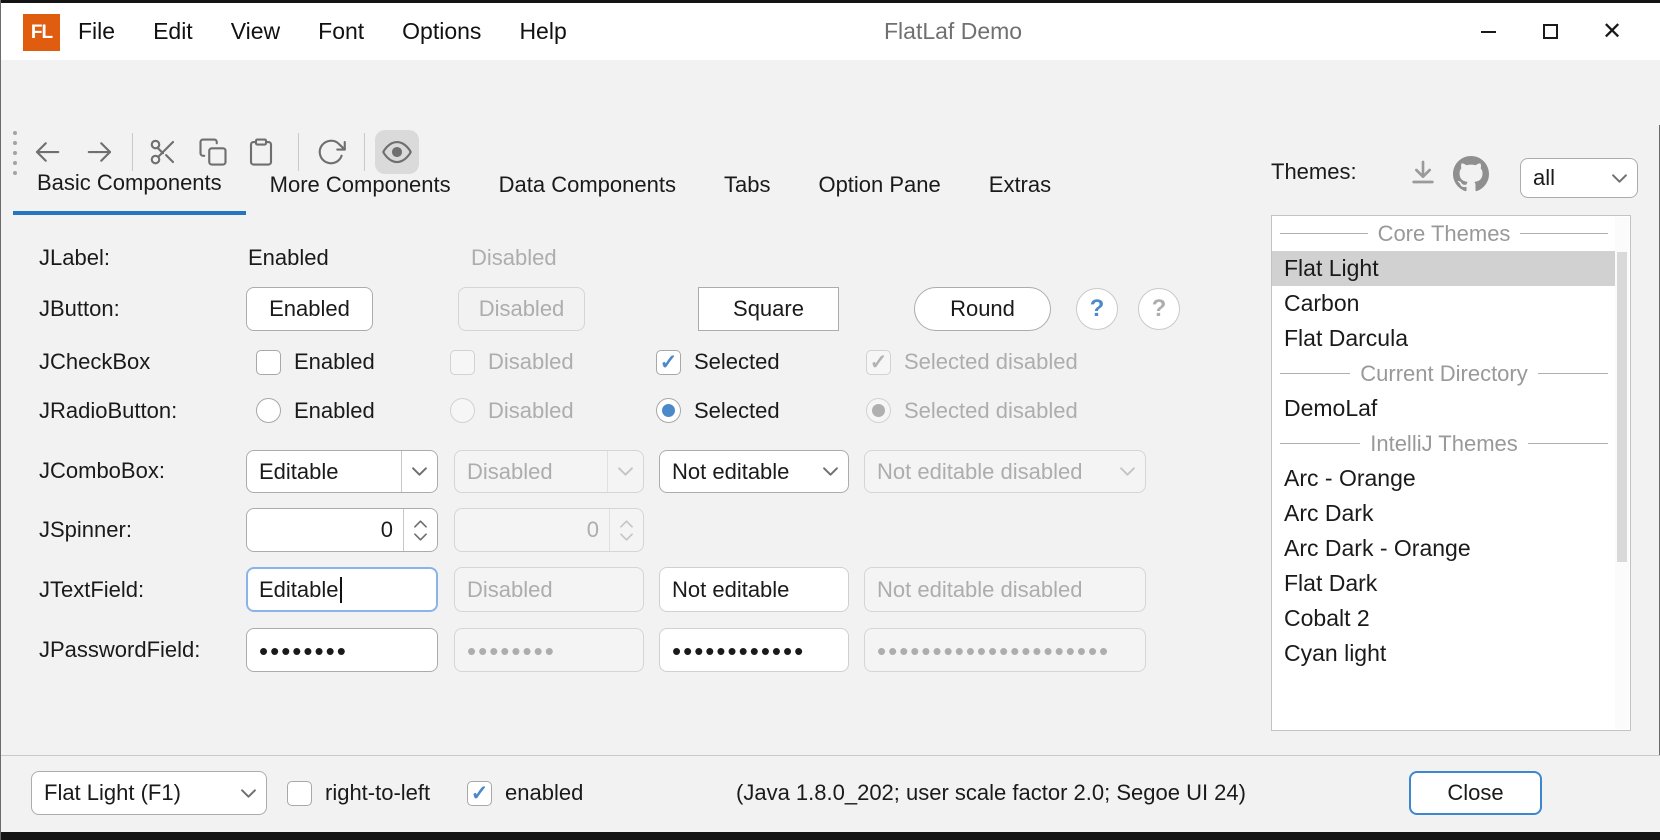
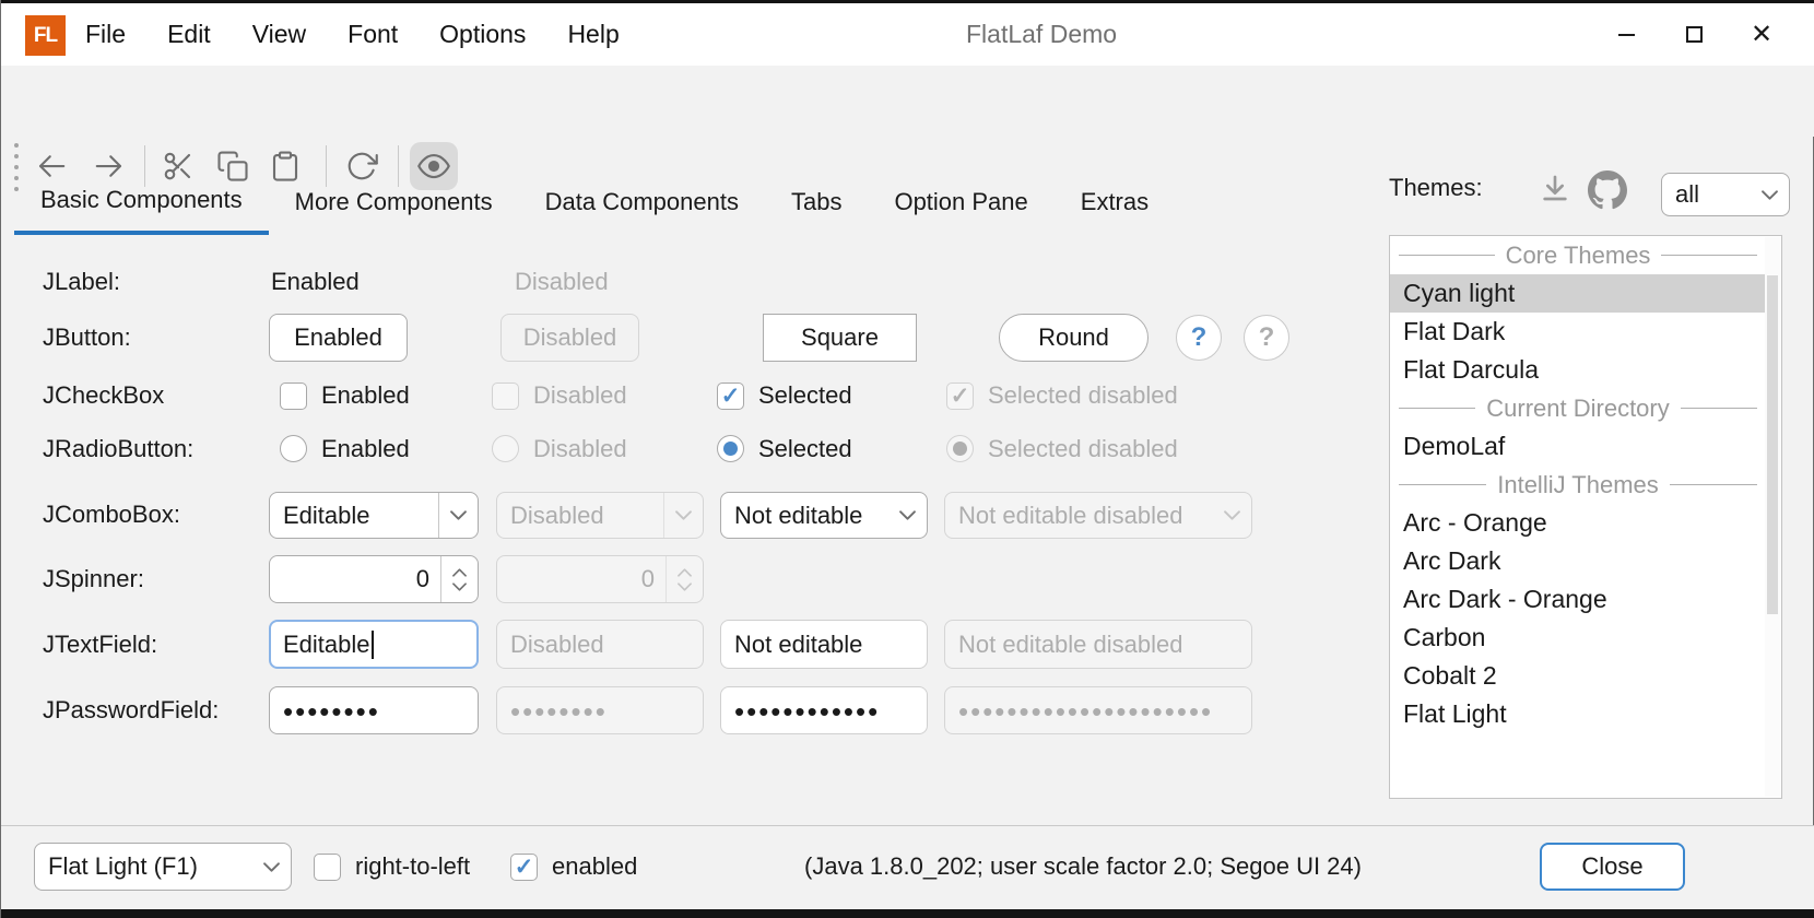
  FL
  File
  Edit
  View
  Font
  Options
  Help
  FlatLaf Demo
  ✕
  Basic Components
  More Components
  Data Components
  Tabs
  Option Pane
  Extras
  Themes:
  all
  Core Themes
- Flat Light
+ Cyan light
- Carbon
+ Flat Dark
  Flat Darcula
  Current Directory
  DemoLaf
  IntelliJ Themes
  Arc - Orange
  Arc Dark
  Arc Dark - Orange
- Flat Dark
+ Carbon
  Cobalt 2
- Cyan light
+ Flat Light
  JLabel:
  Enabled
  Disabled
  JButton:
  Enabled
  Disabled
  Square
  Round
  ?
  ?
  JCheckBox
  Enabled
  Disabled
  ✓
  Selected
  ✓
  Selected disabled
  JRadioButton:
  Enabled
  Disabled
  Selected
  Selected disabled
  JComboBox:
  Editable
  Disabled
  Not editable
  Not editable disabled
  JSpinner:
  0
  0
  JTextField:
  Editable
  Disabled
  Not editable
  Not editable disabled
  JPasswordField:
  ••••••••
  ••••••••
  ••••••••••••
  •••••••••••••••••••••
  Flat Light (F1)
  right-to-left
  ✓
  enabled
  (Java 1.8.0_202; user scale factor 2.0; Segoe UI 24)
  Close
